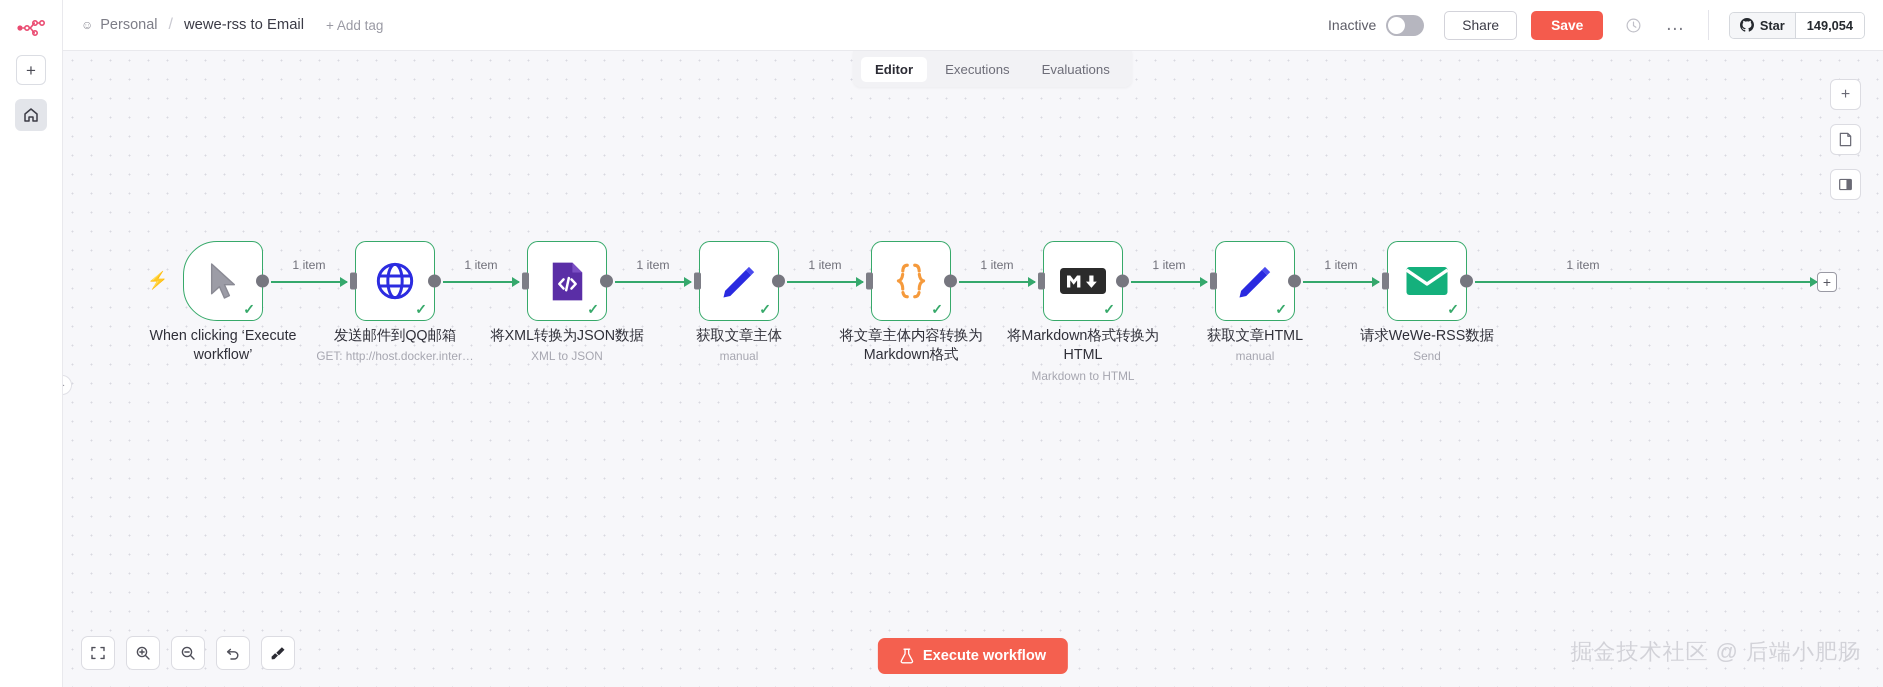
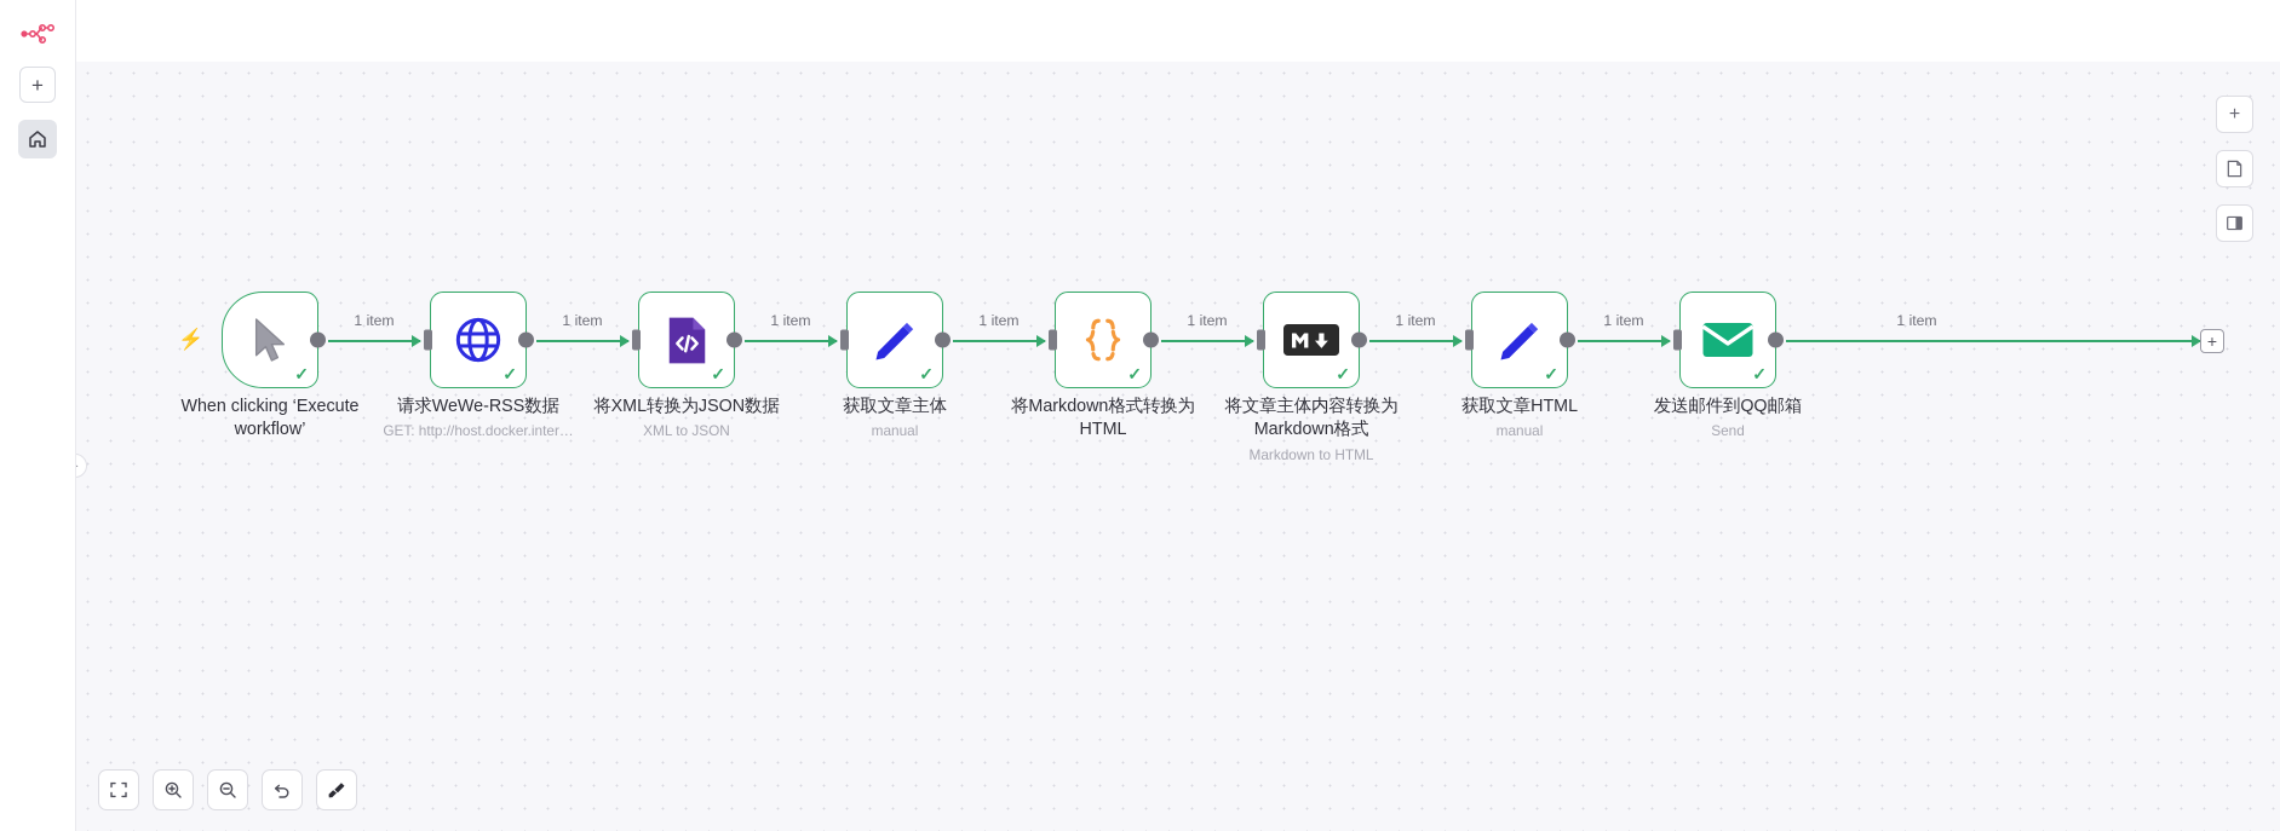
  +
- ☺
- Personal
- /
- wewe-rss to Email
- + Add tag
- Inactive
- Share
- Save
- …
- Star
- 149,054
- Editor
- Executions
- Evaluations
  +
  1 item
  1 item
  1 item
  1 item
  1 item
  1 item
  1 item
  1 item
  +
  ⚡
  ✓
  When clicking ‘Execute workflow’
  ✓
- 发送邮件到QQ邮箱
+ 请求WeWe-RSS数据
  GET: http://host.docker.inter…
  ✓
  将XML转换为JSON数据
  XML to JSON
  ✓
  获取文章主体
  manual
  ✓
- 将文章主体内容转换为Markdown格式
+ 将Markdown格式转换为HTML
  ✓
- 将Markdown格式转换为HTML
+ 将文章主体内容转换为Markdown格式
  Markdown to HTML
  ✓
  获取文章HTML
  manual
  ✓
- 请求WeWe-RSS数据
+ 发送邮件到QQ邮箱
  Send
- Execute workflow
- 掘金技术社区 @ 后端小肥肠
